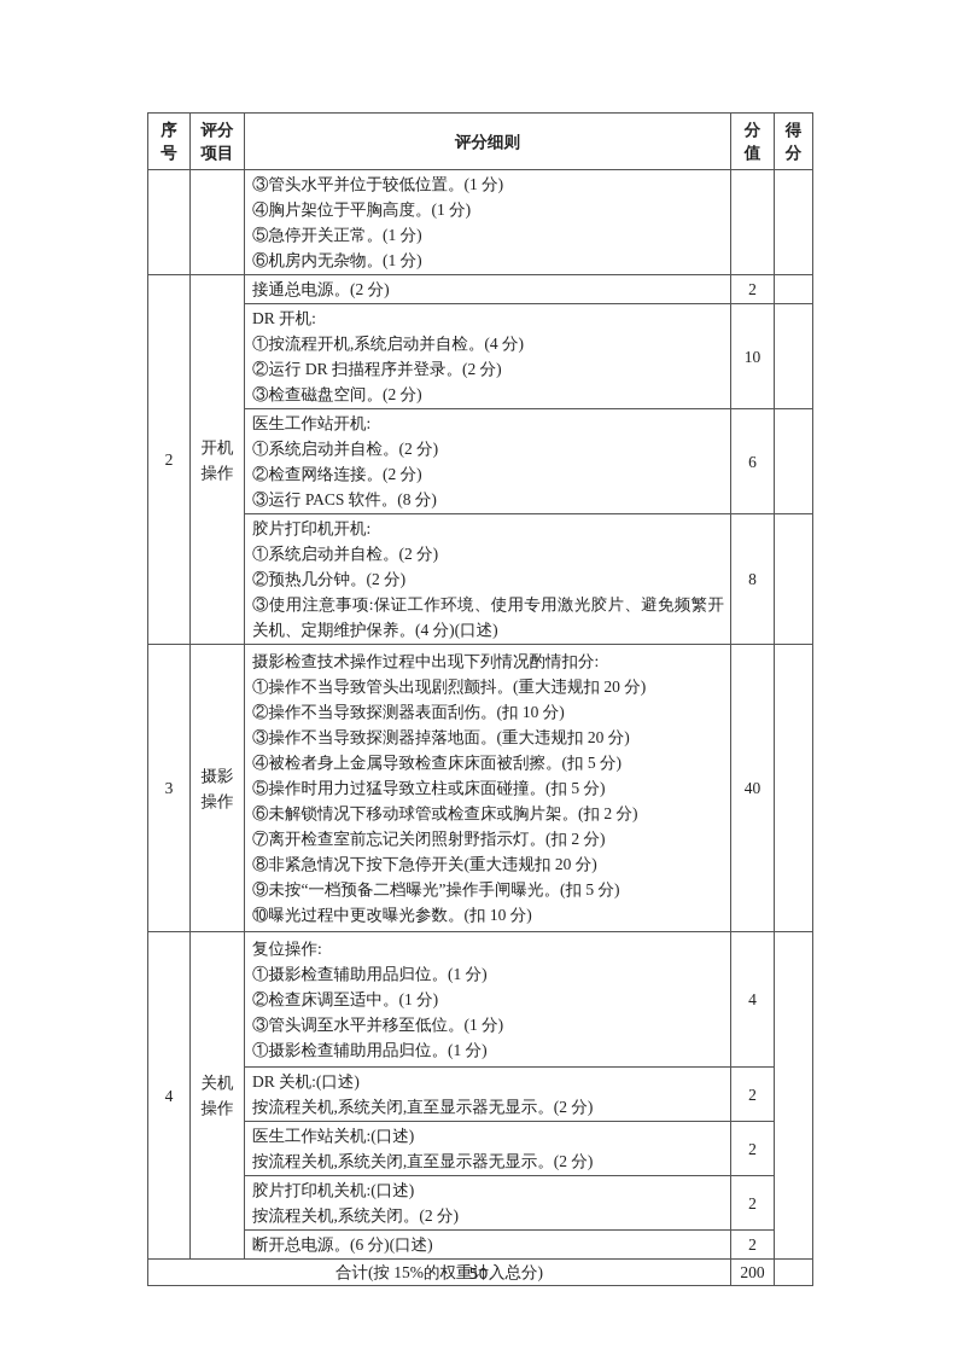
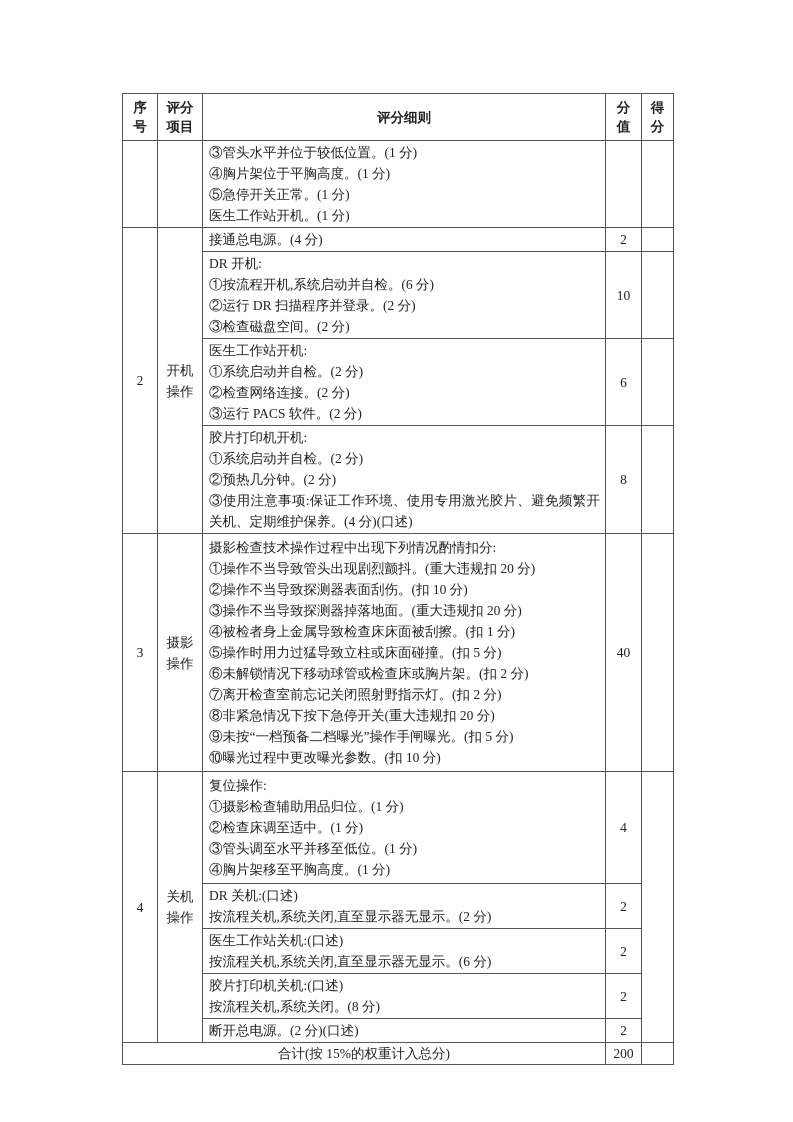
  序 号	评分 项目	评分细则	分 值	得 分
- 		③管头水平并位于较低位置。(1 分) ④胸片架位于平胸高度。(1 分) ⑤急停开关正常。(1 分) ⑥机房内无杂物。(1 分)
+ 		③管头水平并位于较低位置。(1 分) ④胸片架位于平胸高度。(1 分) ⑤急停开关正常。(1 分) 医生工作站开机。(1 分)
- 2	开机 操作	接通总电源。(2 分)	2
+ 2	开机 操作	接通总电源。(4 分)	2
- DR 开机: ①按流程开机,系统启动并自检。(4 分) ②运行 DR 扫描程序并登录。(2 分) ③检查磁盘空间。(2 分)	10
+ DR 开机: ①按流程开机,系统启动并自检。(6 分) ②运行 DR 扫描程序并登录。(2 分) ③检查磁盘空间。(2 分)	10
- 医生工作站开机: ①系统启动并自检。(2 分) ②检查网络连接。(2 分) ③运行 PACS 软件。(8 分)	6
+ 医生工作站开机: ①系统启动并自检。(2 分) ②检查网络连接。(2 分) ③运行 PACS 软件。(2 分)	6
  胶片打印机开机: ①系统启动并自检。(2 分) ②预热几分钟。(2 分) ③使用注意事项:保证工作环境、使用专用激光胶片、避免频繁开关机、定期维护保养。(4 分)(口述)	8
- 3	摄影 操作	摄影检查技术操作过程中出现下列情况酌情扣分: ①操作不当导致管头出现剧烈颤抖。(重大违规扣 20 分) ②操作不当导致探测器表面刮伤。(扣 10 分) ③操作不当导致探测器掉落地面。(重大违规扣 20 分) ④被检者身上金属导致检查床床面被刮擦。(扣 5 分) ⑤操作时用力过猛导致立柱或床面碰撞。(扣 5 分) ⑥未解锁情况下移动球管或检查床或胸片架。(扣 2 分) ⑦离开检查室前忘记关闭照射野指示灯。(扣 2 分) ⑧非紧急情况下按下急停开关(重大违规扣 20 分) ⑨未按“一档预备二档曝光”操作手闸曝光。(扣 5 分) ⑩曝光过程中更改曝光参数。(扣 10 分)	40
+ 3	摄影 操作	摄影检查技术操作过程中出现下列情况酌情扣分: ①操作不当导致管头出现剧烈颤抖。(重大违规扣 20 分) ②操作不当导致探测器表面刮伤。(扣 10 分) ③操作不当导致探测器掉落地面。(重大违规扣 20 分) ④被检者身上金属导致检查床床面被刮擦。(扣 1 分) ⑤操作时用力过猛导致立柱或床面碰撞。(扣 5 分) ⑥未解锁情况下移动球管或检查床或胸片架。(扣 2 分) ⑦离开检查室前忘记关闭照射野指示灯。(扣 2 分) ⑧非紧急情况下按下急停开关(重大违规扣 20 分) ⑨未按“一档预备二档曝光”操作手闸曝光。(扣 5 分) ⑩曝光过程中更改曝光参数。(扣 10 分)	40
- 4	关机 操作	复位操作: ①摄影检查辅助用品归位。(1 分) ②检查床调至适中。(1 分) ③管头调至水平并移至低位。(1 分) ①摄影检查辅助用品归位。(1 分)	4
+ 4	关机 操作	复位操作: ①摄影检查辅助用品归位。(1 分) ②检查床调至适中。(1 分) ③管头调至水平并移至低位。(1 分) ④胸片架移至平胸高度。(1 分)	4
  DR 关机:(口述) 按流程关机,系统关闭,直至显示器无显示。(2 分)	2
- 医生工作站关机:(口述) 按流程关机,系统关闭,直至显示器无显示。(2 分)	2
+ 医生工作站关机:(口述) 按流程关机,系统关闭,直至显示器无显示。(6 分)	2
- 胶片打印机关机:(口述) 按流程关机,系统关闭。(2 分)	2
+ 胶片打印机关机:(口述) 按流程关机,系统关闭。(8 分)	2
- 断开总电源。(6 分)(口述)	2
+ 断开总电源。(2 分)(口述)	2
  合计(按 15%的权重计入总分)	200
- 50
